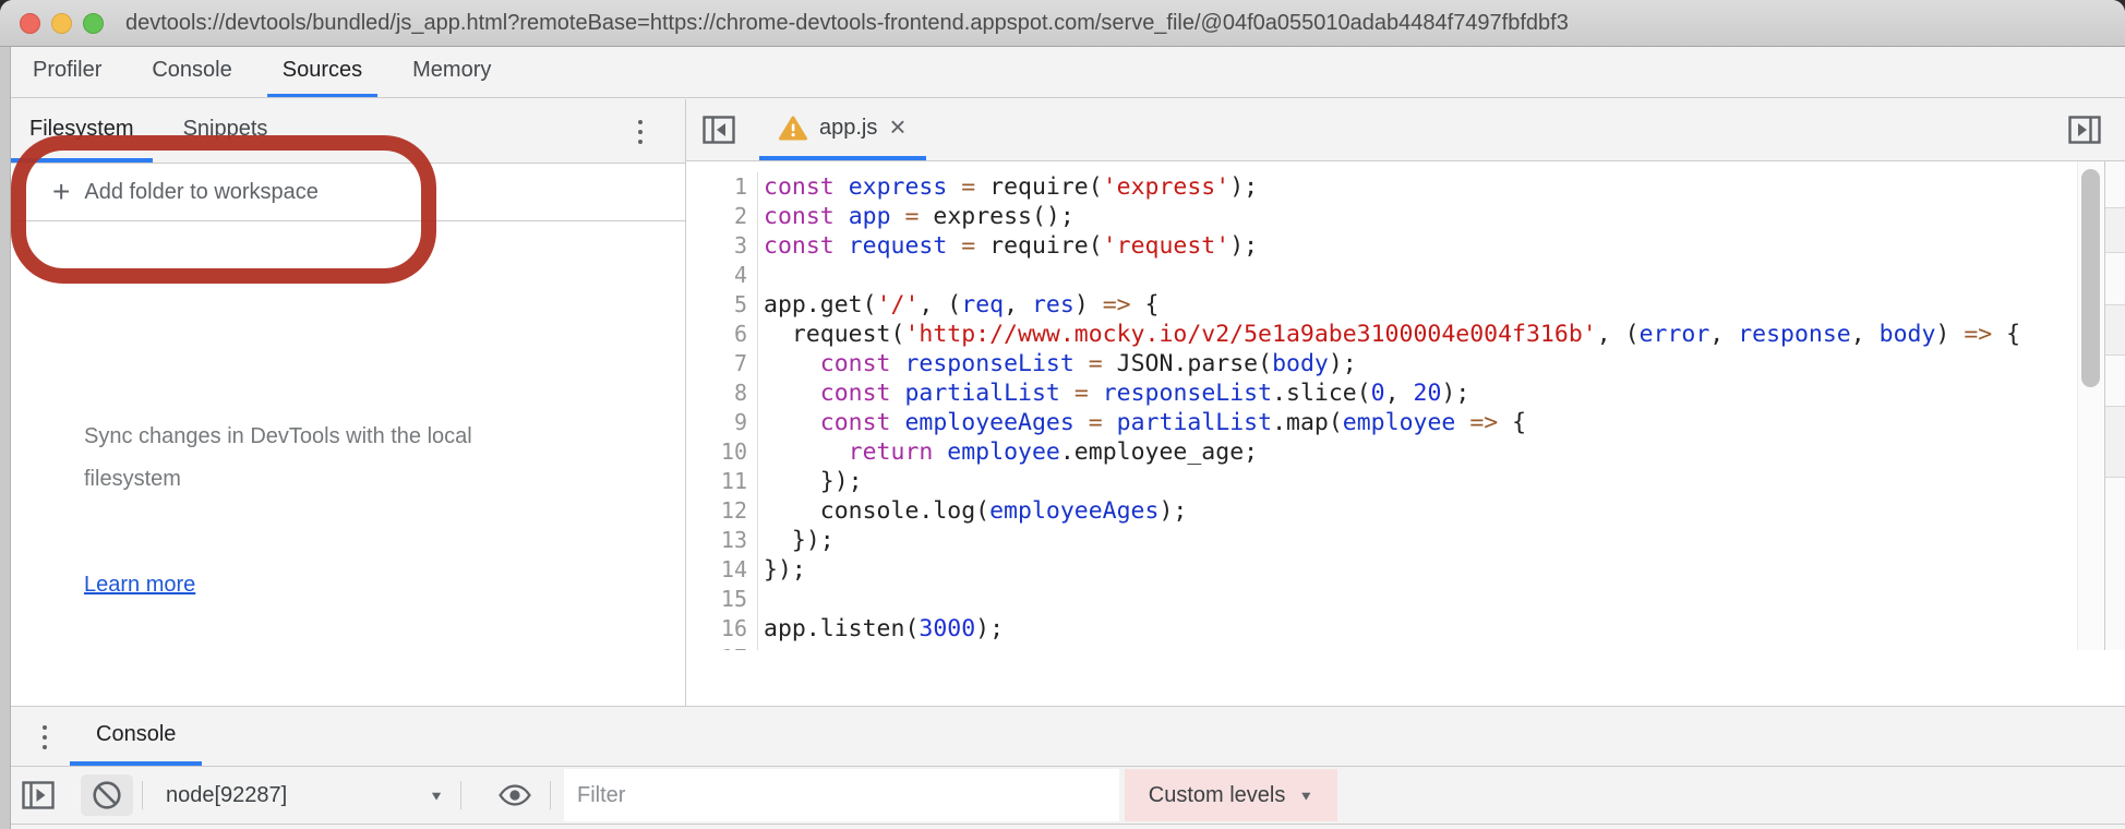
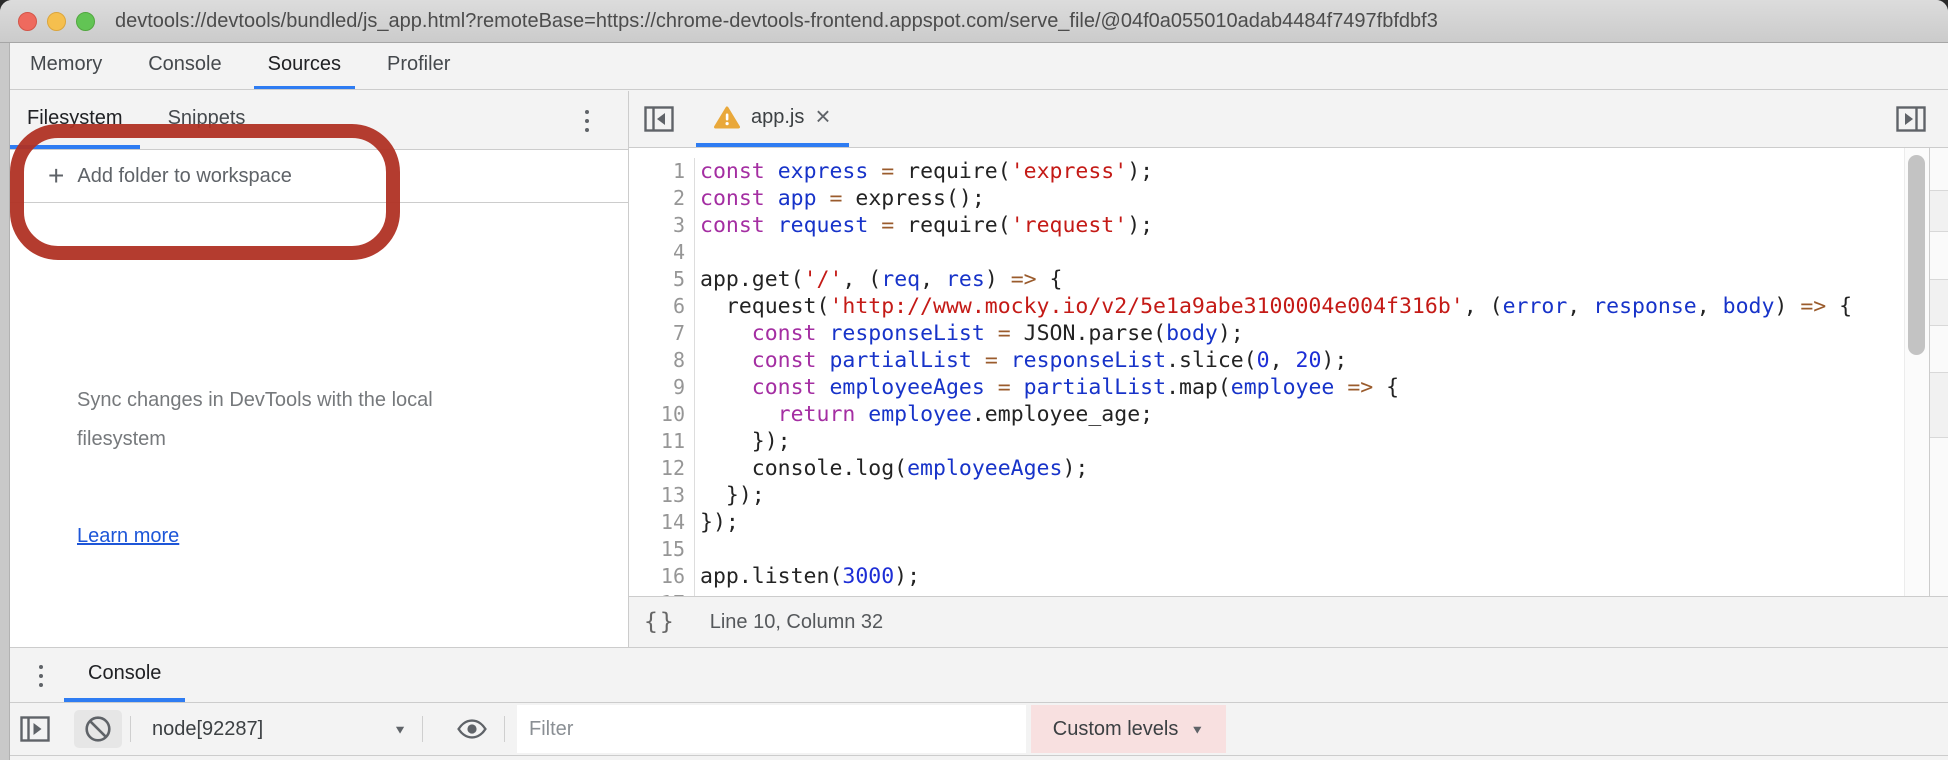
  devtools://devtools/bundled/js_app.html?remoteBase=https://chrome-devtools-frontend.appspot.com/serve_file/@04f0a055010adab4484f7497fbfdbf3
- Profiler
+ Memory
  Console
  Sources
- Memory
+ Profiler
  Filesystem
  Snippets
  +
  Add folder to workspace
  Sync changes in DevTools with the local filesystem
  Learn more
  app.js
  ×
  1
  const express = require('express');
  2
  const app = express();
  3
  const request = require('request');
  4
  5
  app.get('/', (req, res) => {
  6
  request('http://www.mocky.io/v2/5e1a9abe3100004e004f316b', (error, response, body) => {
  7
  const responseList = JSON.parse(body);
  8
  const partialList = responseList.slice(0, 20);
  9
  const employeeAges = partialList.map(employee => {
  10
  return employee.employee_age;
  11
  });
  12
  console.log(employeeAges);
  13
  });
  14
  });
  15
  16
  app.listen(3000);
+ {}
+ Line 10, Column 32
  Console
  node[92287]
  ▼
  Filter
  Custom levels
  ▼
